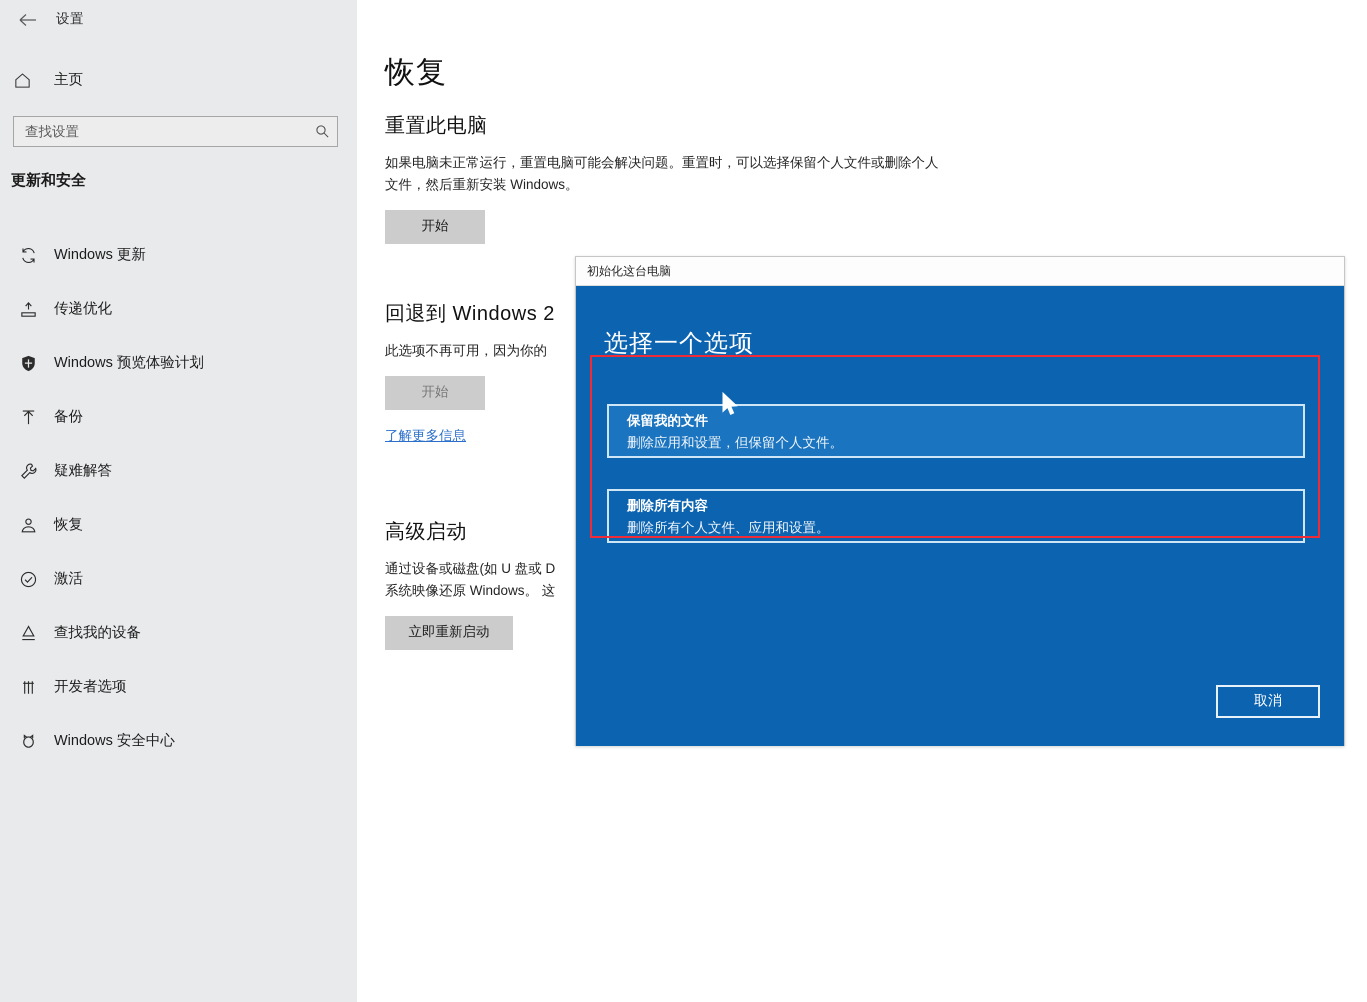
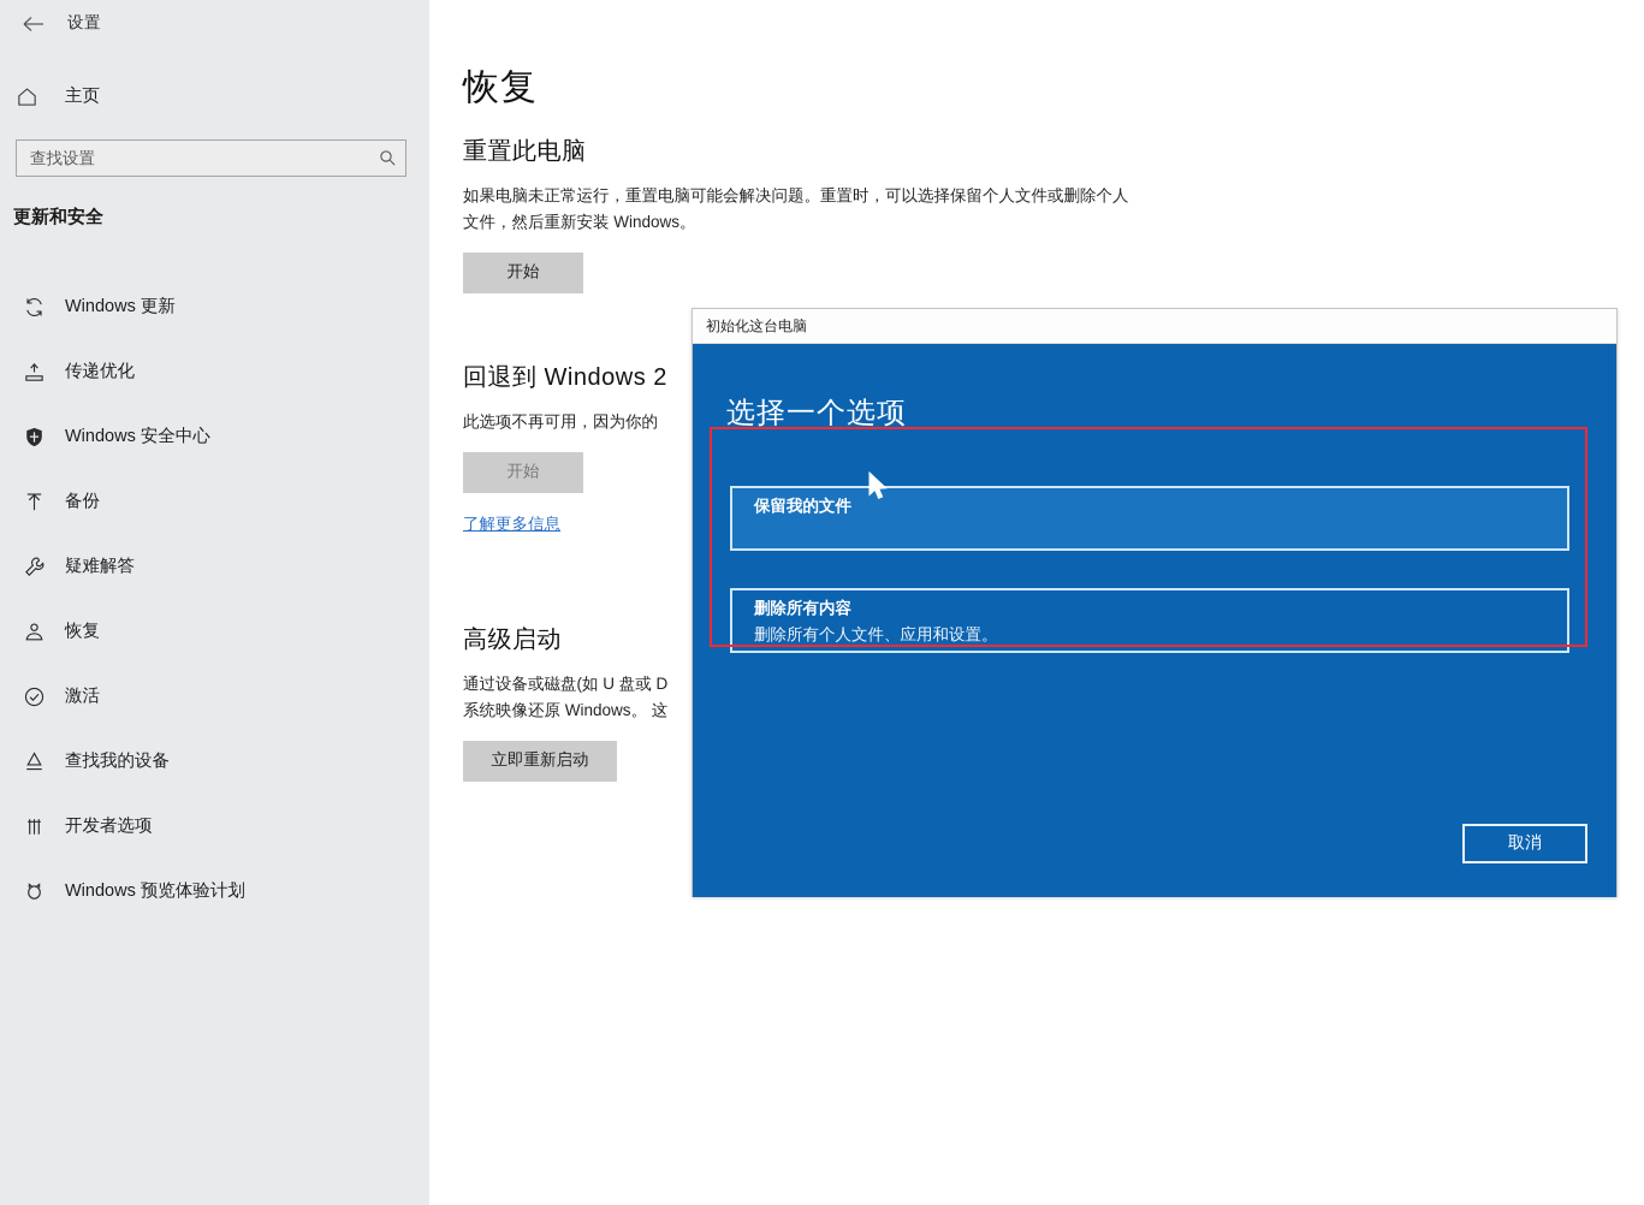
  设置
  主页
  查找设置
  更新和安全
  Windows 更新
  传递优化
- Windows 预览体验计划
+ Windows 安全中心
  备份
  疑难解答
  恢复
  激活
  查找我的设备
  开发者选项
- Windows 安全中心
+ Windows 预览体验计划
  恢复
  重置此电脑
  如果电脑未正常运行，重置电脑可能会解决问题。重置时，可以选择保留个人文件或删除个人文件，然后重新安装 Windows。
  开始
  回退到 Windows 2
  此选项不再可用，因为你的
  开始
  了解更多信息
  高级启动
  通过设备或磁盘(如 U 盘或 D
  系统映像还原 Windows。 这
  立即重新启动
  初始化这台电脑
  选择一个选项
  保留我的文件
- 删除应用和设置，但保留个人文件。
  删除所有内容
  删除所有个人文件、应用和设置。
  取消
